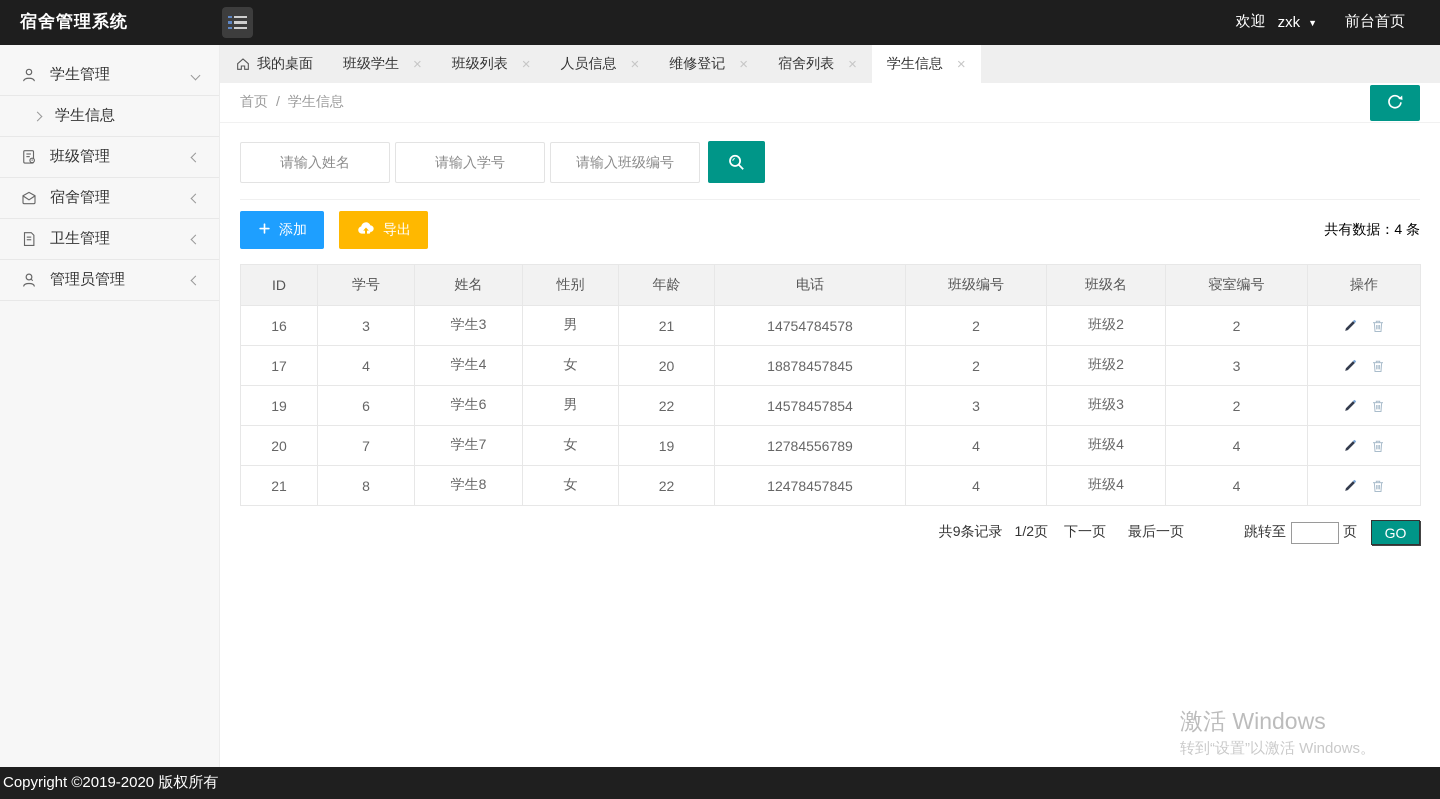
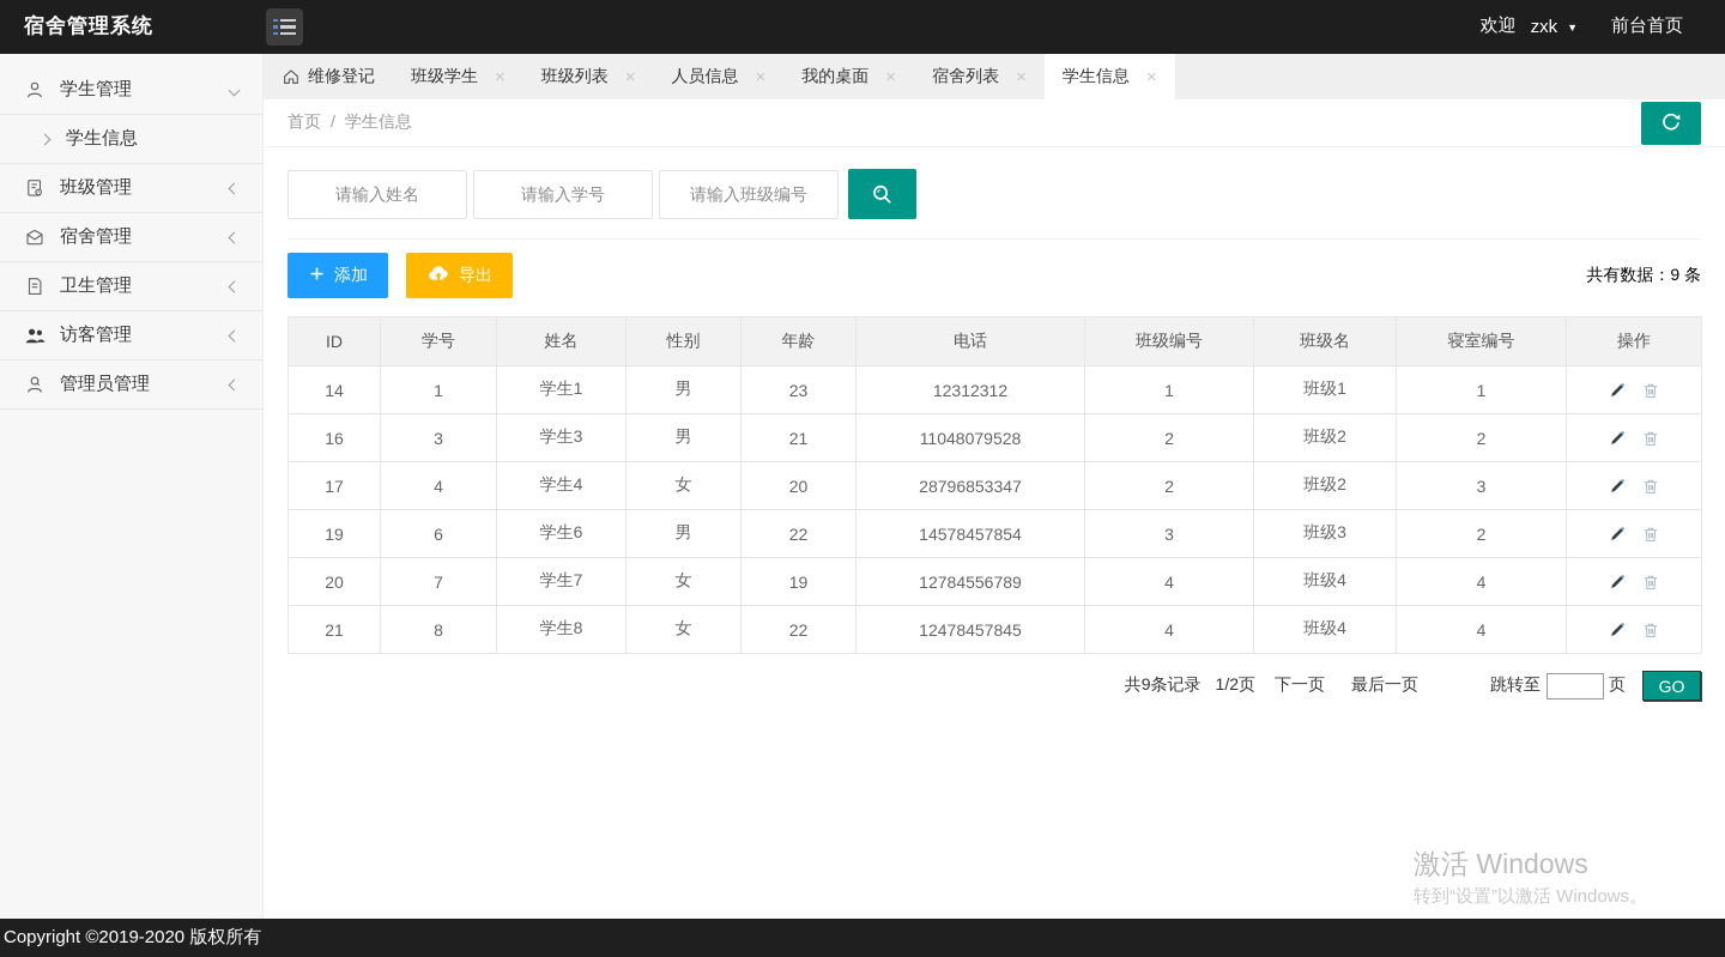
  宿舍管理系统
  欢迎
  zxk
  ▼
  前台首页
  学生管理
  学生信息
  班级管理
  宿舍管理
  卫生管理
+ 访客管理
  管理员管理
- 我的桌面
+ 维修登记
  班级学生
  ×
  班级列表
  ×
  人员信息
  ×
- 维修登记
+ 我的桌面
  ×
  宿舍列表
  ×
  学生信息
  ×
  首页 / 学生信息
  请输入姓名
  请输入学号
  请输入班级编号
  添加
  导出
- 共有数据：4 条
+ 共有数据：9 条
  ID	学号	姓名	性别	年龄	电话	班级编号	班级名	寝室编号	操作
+ 14	1	学生1	男	23	12312312	1	班级1	1
- 16	3	学生3	男	21	14754784578	2	班级2	2
+ 16	3	学生3	男	21	11048079528	2	班级2	2
- 17	4	学生4	女	20	18878457845	2	班级2	3
+ 17	4	学生4	女	20	28796853347	2	班级2	3
  19	6	学生6	男	22	14578457854	3	班级3	2
  20	7	学生7	女	19	12784556789	4	班级4	4
  21	8	学生8	女	22	12478457845	4	班级4	4
  共9条记录
  1/2页
  下一页
  最后一页
  跳转至
  页
  GO
  激活 Windows
  转到“设置”以激活 Windows。
  Copyright ©2019-2020 版权所有
